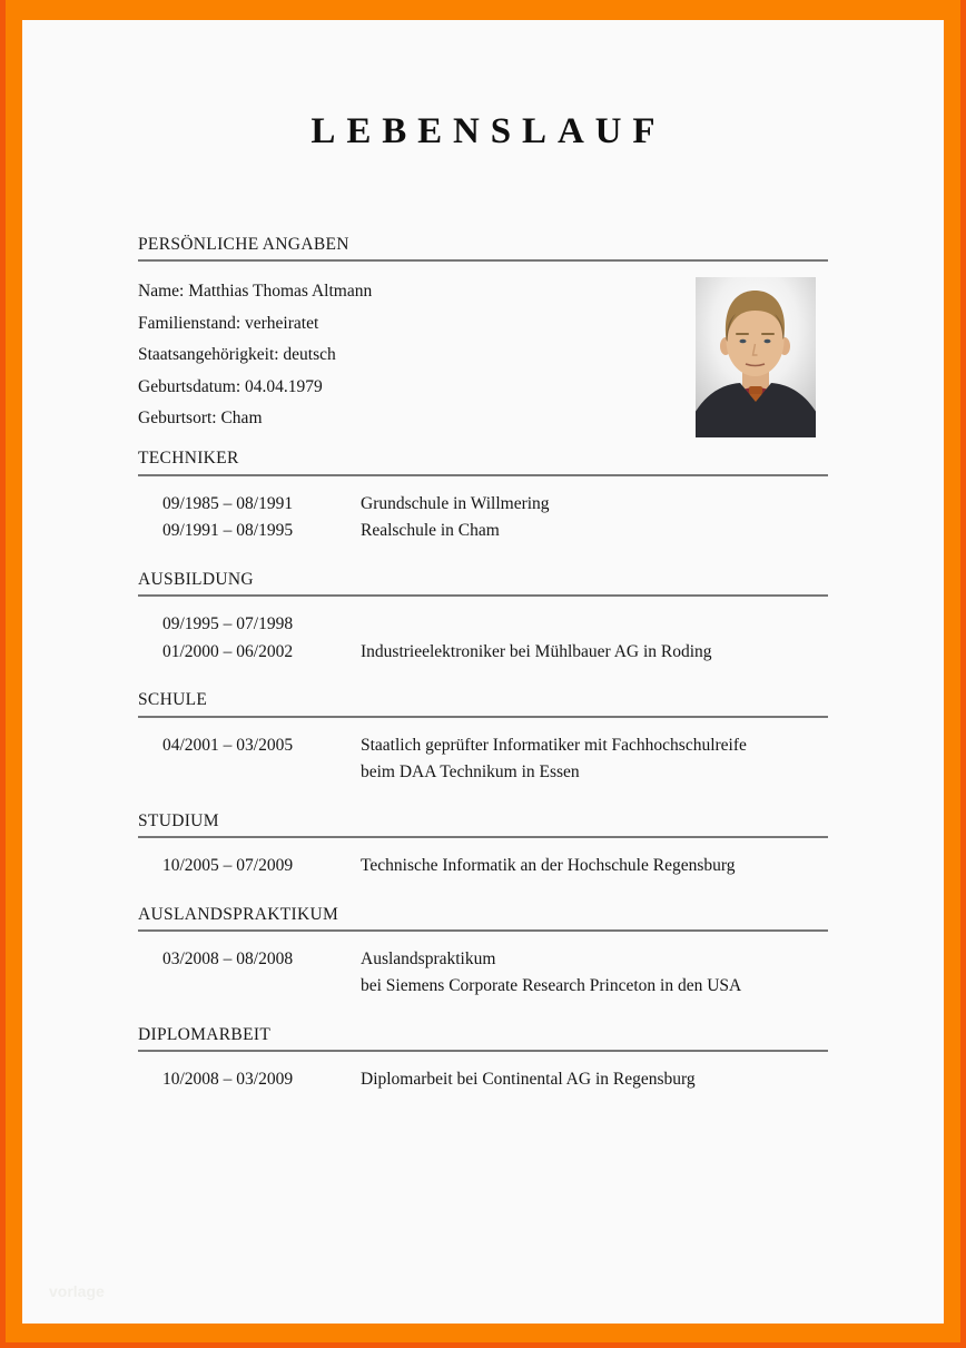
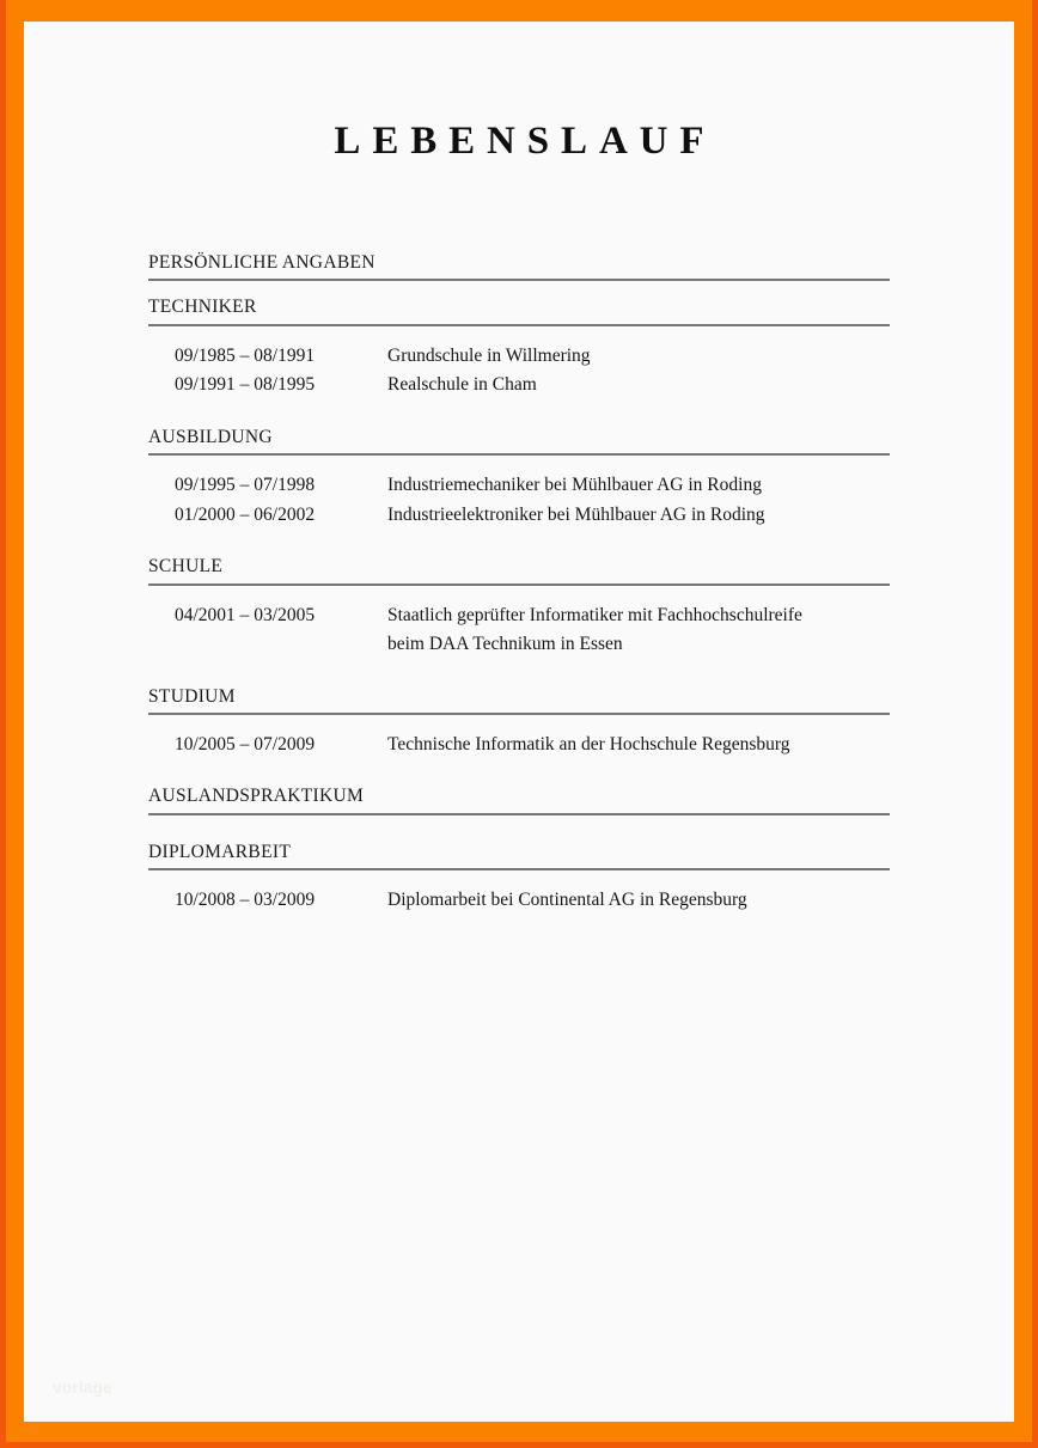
  LEBENSLAUF
  PERSÖNLICHE ANGABEN
- Name: Matthias Thomas Altmann
- Familienstand: verheiratet
- Staatsangehörigkeit: deutsch
- Geburtsdatum: 04.04.1979
- Geburtsort: Cham
  TECHNIKER
  09/1985 – 08/1991
  Grundschule in Willmering
  09/1991 – 08/1995
  Realschule in Cham
  AUSBILDUNG
  09/1995 – 07/1998
+ Industriemechaniker bei Mühlbauer AG in Roding
  01/2000 – 06/2002
  Industrieelektroniker bei Mühlbauer AG in Roding
  SCHULE
  04/2001 – 03/2005
  Staatlich geprüfter Informatiker mit Fachhochschulreife
  beim DAA Technikum in Essen
  STUDIUM
  10/2005 – 07/2009
  Technische Informatik an der Hochschule Regensburg
  AUSLANDSPRAKTIKUM
- 03/2008 – 08/2008
- Auslandspraktikum
- bei Siemens Corporate Research Princeton in den USA
  DIPLOMARBEIT
  10/2008 – 03/2009
  Diplomarbeit bei Continental AG in Regensburg
